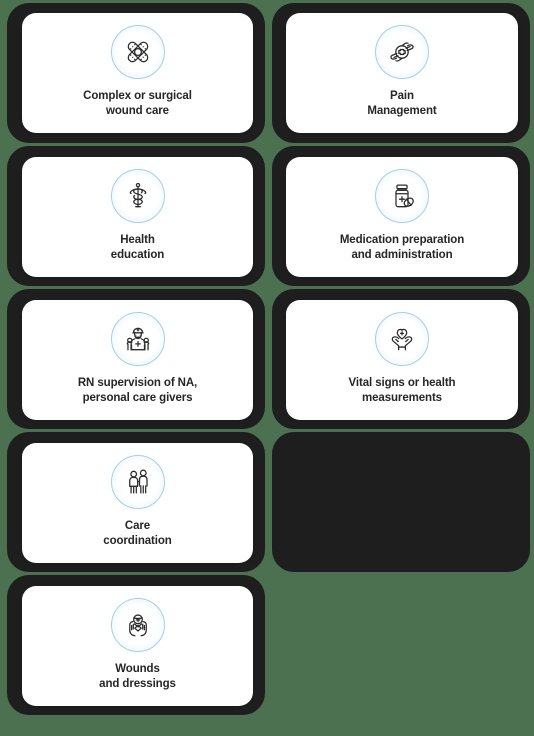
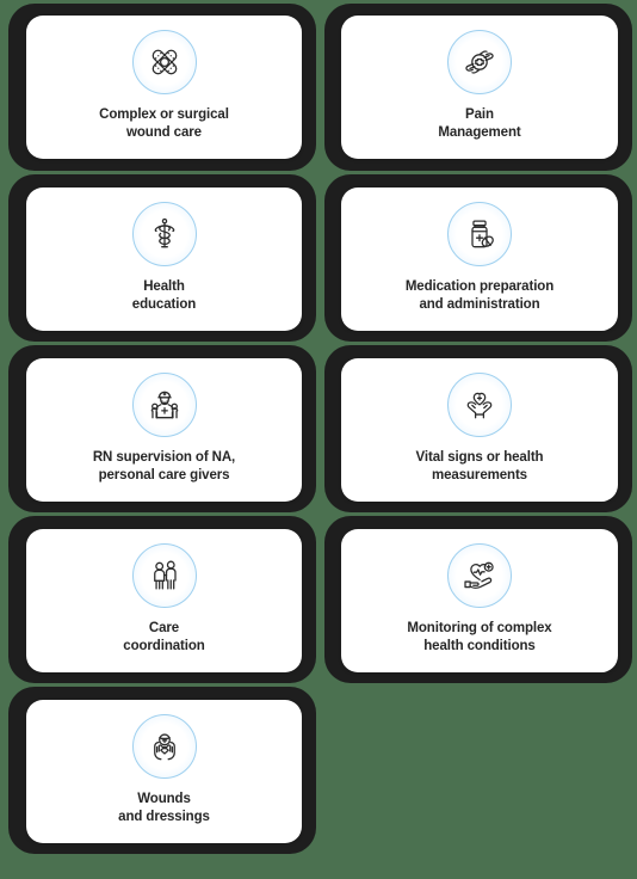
  Complex or surgical
  wound care
  Health
  education
  RN supervision of NA,
  personal care givers
  Care
  coordination
  Wounds
  and dressings
  Pain
  Management
  Medication preparation
  and administration
  Vital signs or health
  measurements
+ Monitoring of complex
+ health conditions
